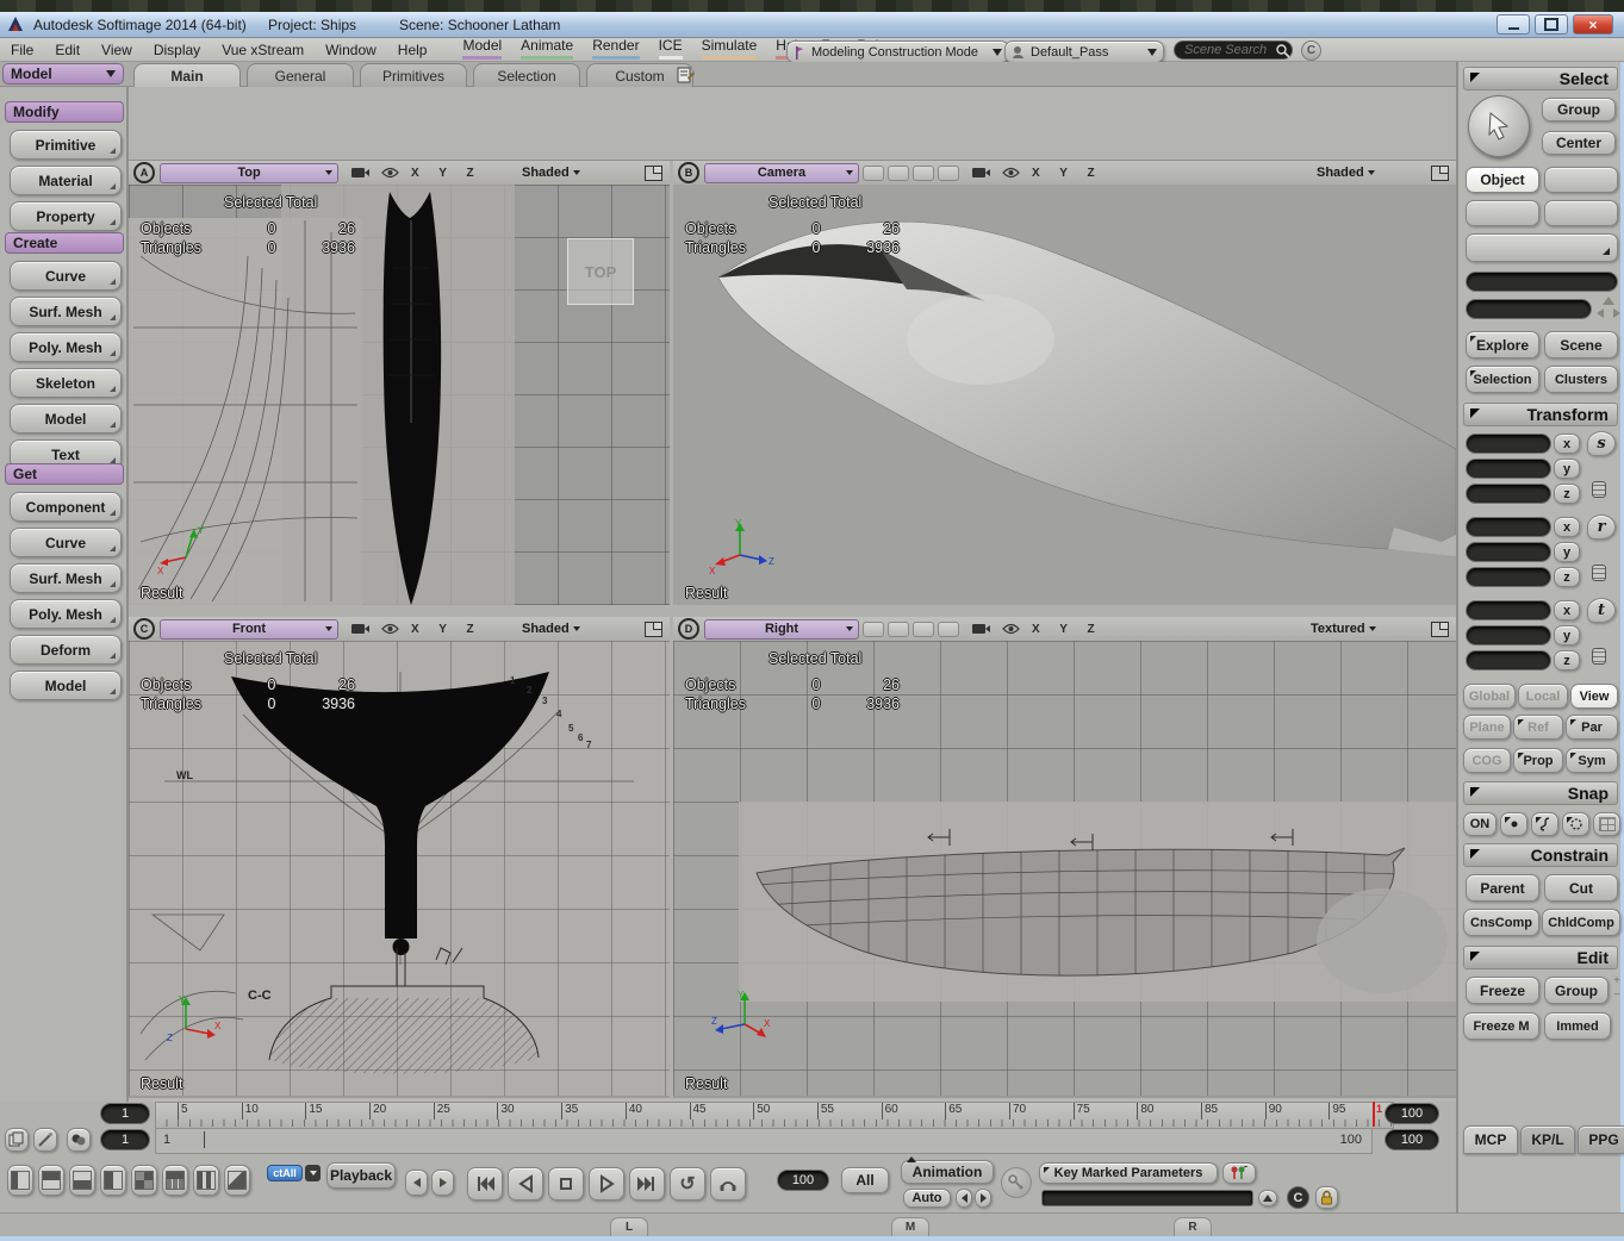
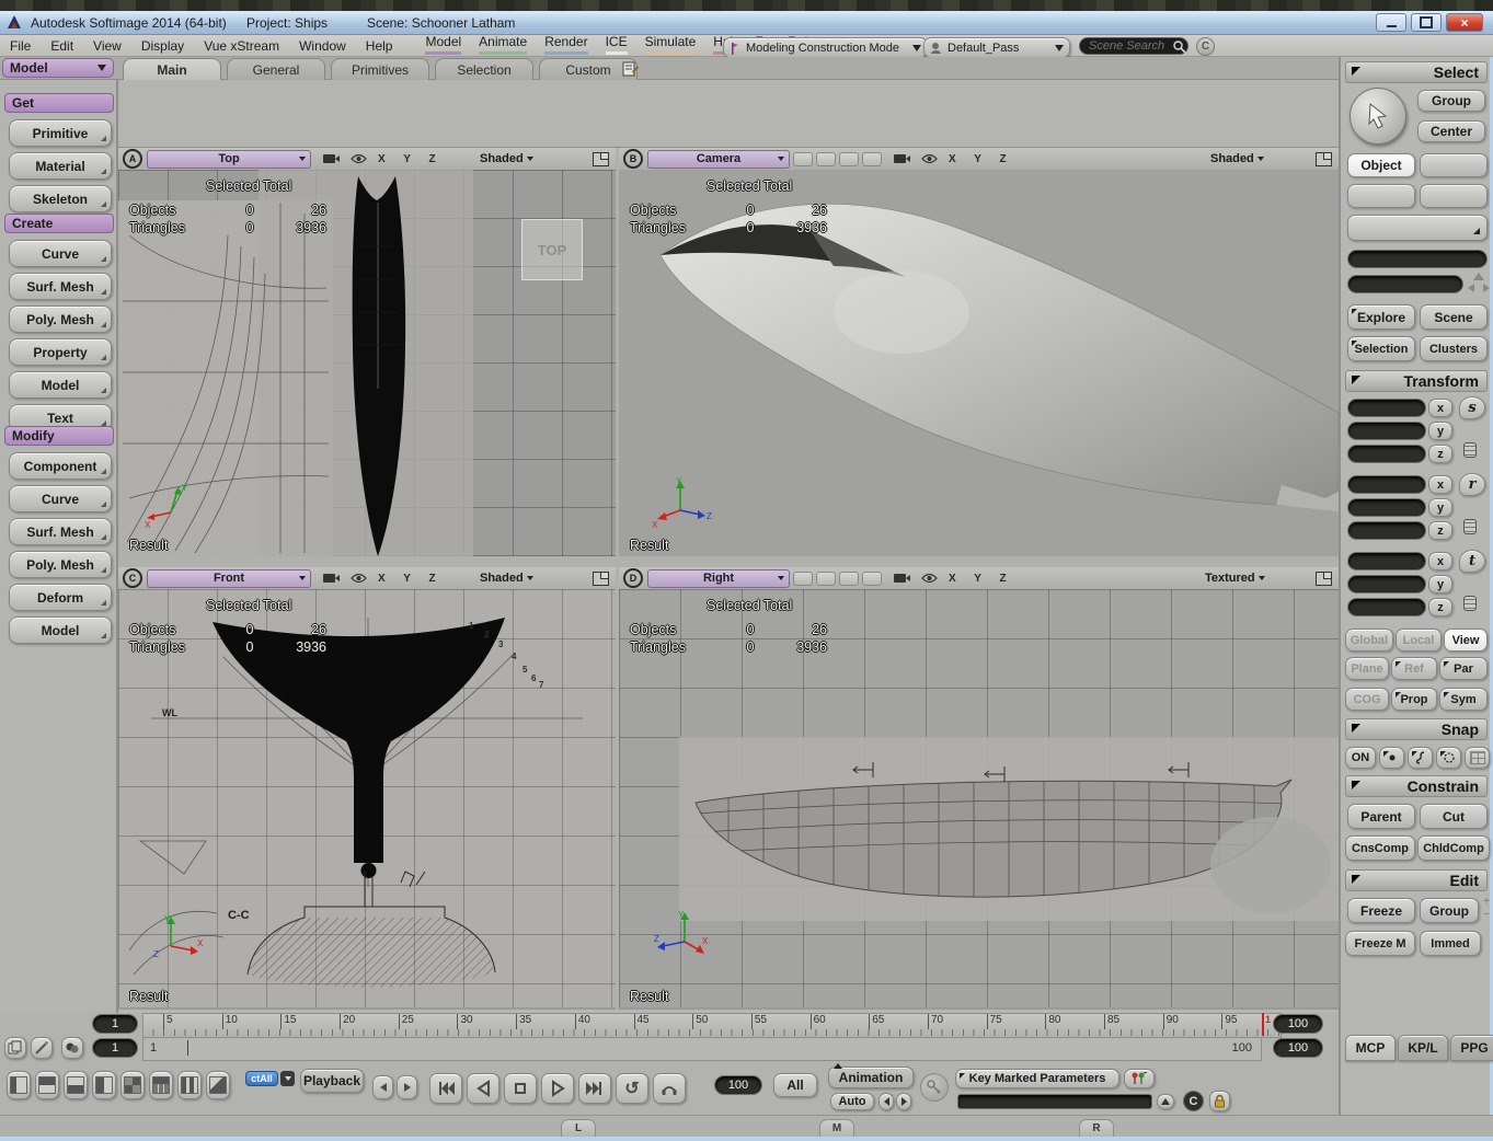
  Autodesk Softimage 2014 (64-bit)
  Project: Ships
  Scene: Schooner Latham
  ×
  File
  Edit
  View
  Display
  Vue xStream
  Window
  Help
  Model
  Animate
  Render
  ICE
  Simulate
  Modeling Construction Mode
  Default_Pass
  Scene Search
  C
  Model
  Main
  General
  Primitives
  Selection
  Custom
- Modify
+ Get
  Primitive
  Material
- Property
+ Skeleton
  Create
  Curve
  Surf. Mesh
  Poly. Mesh
- Skeleton
+ Property
  Model
  Text
- Get
+ Modify
  Component
  Curve
  Surf. Mesh
  Poly. Mesh
  Deform
  Model
  A
  Top
  X Y Z
  Shaded
  Selected Total
  Objects
  0
  26
  Triangles
  0
  3936
  TOP
  X
  Y
  Result
  B
  Camera
  X Y Z
  Shaded
  Selected Total
  Objects
  0
  26
  Triangles
  0
  3936
  Y
  Z
  X
  Result
  C
  Front
  X Y Z
  Shaded
  1
  2
  3
  4
  5
  6
  7
  Selected Total
  Objects
  0
  26
  Triangles
  0
  3936
  C-C
  WL
  Y
  X
  Z
  Result
  D
  Right
  X Y Z
  Textured
  Selected Total
  Objects
  0
  26
  Triangles
  0
  3936
  Y
  Z
  X
  Result
  Select
  Group
  Center
  Object
  Explore
  Scene
  Selection
  Clusters
  Transform
  x
  s
  y
  z
  x
  r
  y
  z
  x
  t
  y
  z
  Global
  Local
  View
  Plane
  Ref
  Par
  COG
  Prop
  Sym
  Snap
  ON
  Constrain
  Parent
  Cut
  CnsComp
  ChldComp
  Edit
  Freeze
  Group
  +
  −
  Freeze M
  Immed
  MCP
  KP/L
  PPG
  1
  5
  10
  15
  20
  25
  30
  35
  40
  45
  50
  55
  60
  65
  70
  75
  80
  85
  90
  95
  1
  100
  1
  1
  100
  100
  ctAll
  Playback
  ↺
  100
  All
  Animation
  Auto
  Key Marked Parameters
  C
  L
  M
  R
